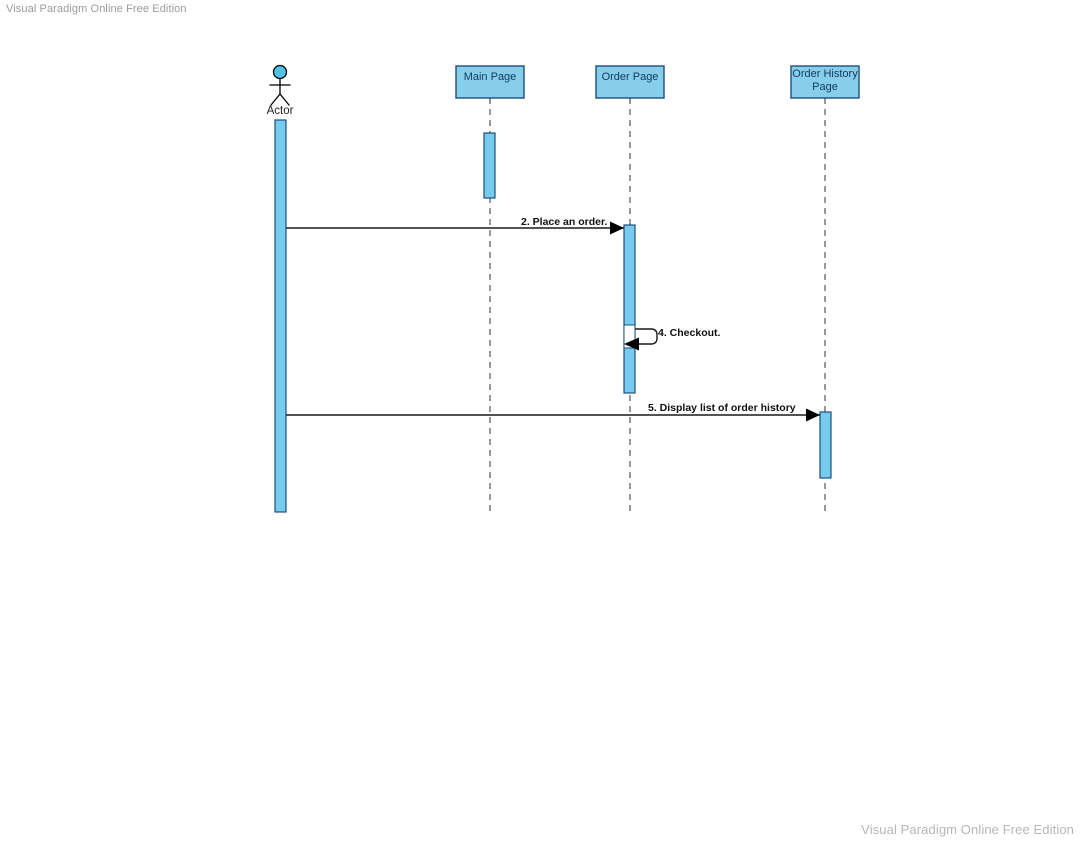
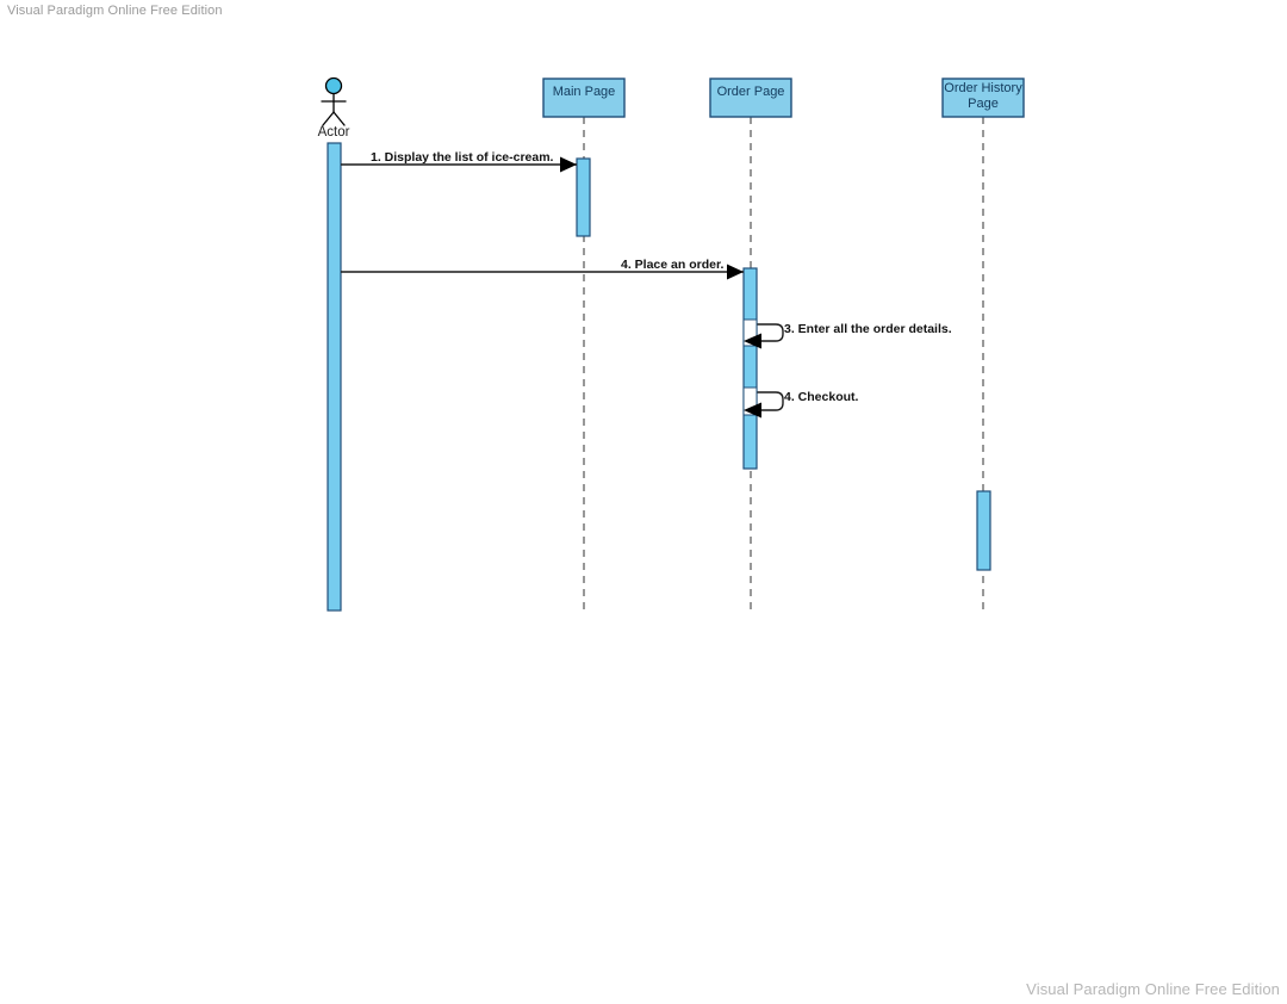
  Visual Paradigm Online Free Edition
  Visual Paradigm Online Free Edition
  Actor
  Main Page
  Order Page
  Order History
  Page
+ 1. Display the list of ice-cream.
- 2. Place an order.
+ 4. Place an order.
+ 3. Enter all the order details.
  4. Checkout.
- 5. Display list of order history
